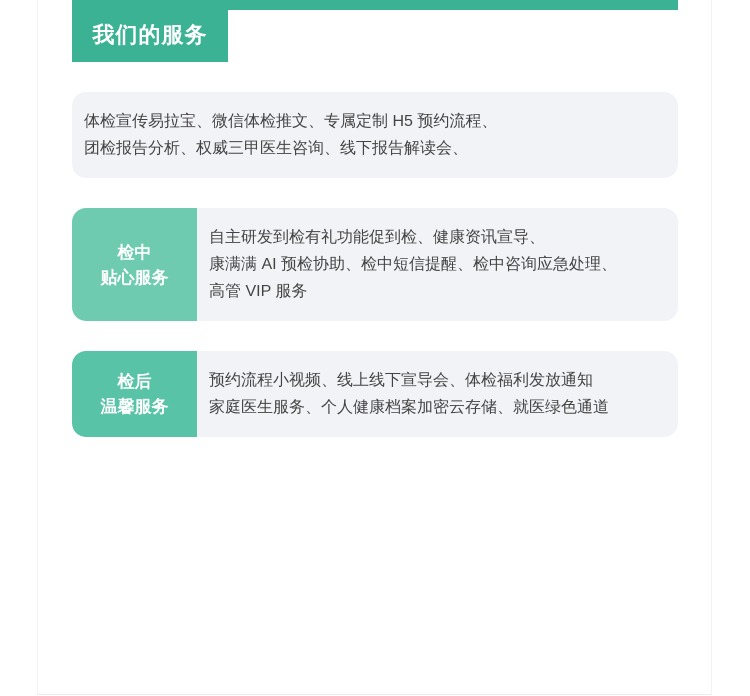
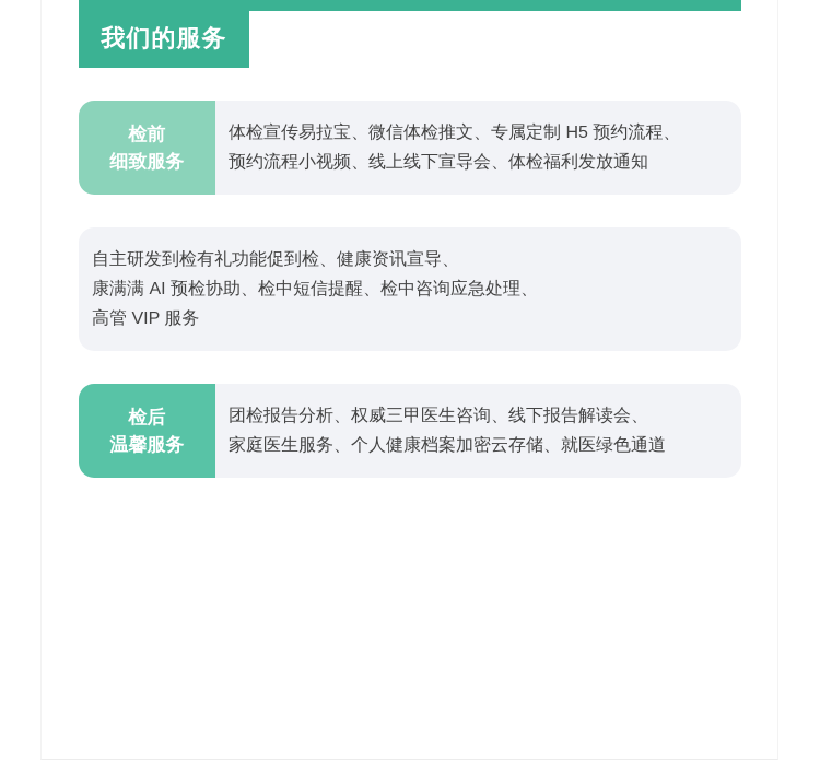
  我们的服务
+ 检前
+ 细致服务
  体检宣传易拉宝、微信体检推文、专属定制 H5 预约流程、
- 团检报告分析、权威三甲医生咨询、线下报告解读会、
+ 预约流程小视频、线上线下宣导会、体检福利发放通知
- 检中
- 贴心服务
  自主研发到检有礼功能促到检、健康资讯宣导、
  康满满 AI 预检协助、检中短信提醒、检中咨询应急处理、
  高管 VIP 服务
  检后
  温馨服务
- 预约流程小视频、线上线下宣导会、体检福利发放通知
+ 团检报告分析、权威三甲医生咨询、线下报告解读会、
  家庭医生服务、个人健康档案加密云存储、就医绿色通道
